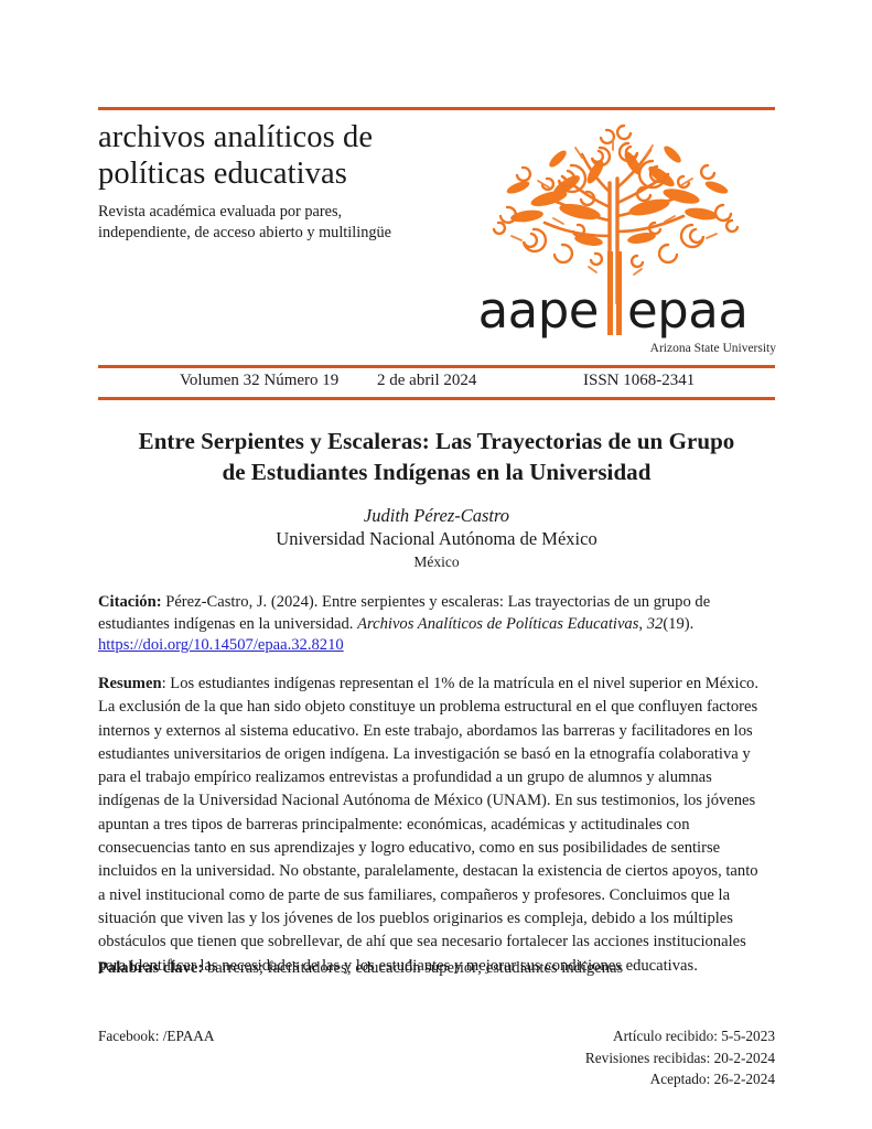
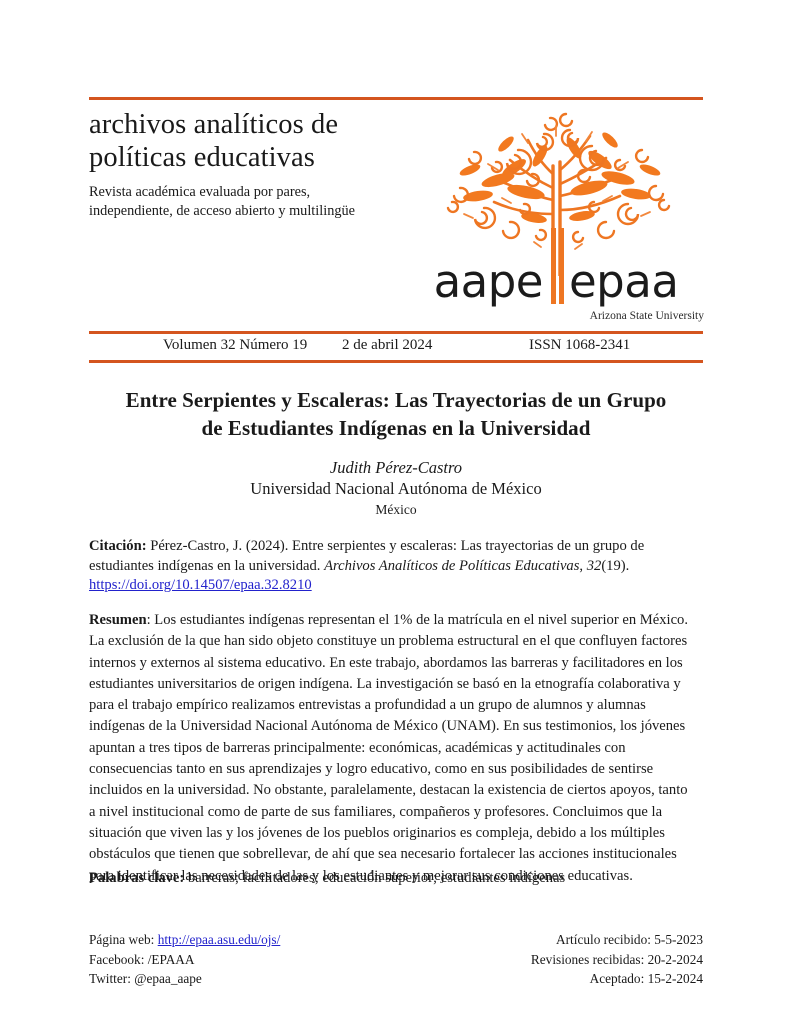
  archivos analíticos de
  políticas educativas
  Revista académica evaluada por pares,
  independiente, de acceso abierto y multilingüe
  aape
  epaa
  Arizona State University
  Volumen 32 Número 19
  2 de abril 2024
  ISSN 1068-2341
  Entre Serpientes y Escaleras: Las Trayectorias de un Grupo
  de Estudiantes Indígenas en la Universidad
  Judith Pérez-Castro
  Universidad Nacional Autónoma de México
  México
  Citación: Pérez-Castro, J. (2024). Entre serpientes y escaleras: Las trayectorias de un grupo de estudiantes indígenas en la universidad. Archivos Analíticos de Políticas Educativas, 32(19).
  https://doi.org/10.14507/epaa.32.8210
  Resumen: Los estudiantes indígenas representan el 1% de la matrícula en el nivel superior en México. La exclusión de la que han sido objeto constituye un problema estructural en el que confluyen factores internos y externos al sistema educativo. En este trabajo, abordamos las barreras y facilitadores en los estudiantes universitarios de origen indígena. La investigación se basó en la etnografía colaborativa y para el trabajo empírico realizamos entrevistas a profundidad a un grupo de alumnos y alumnas indígenas de la Universidad Nacional Autónoma de México (UNAM). En sus testimonios, los jóvenes apuntan a tres tipos de barreras principalmente: económicas, académicas y actitudinales con consecuencias tanto en sus aprendizajes y logro educativo, como en sus posibilidades de sentirse incluidos en la universidad. No obstante, paralelamente, destacan la existencia de ciertos apoyos, tanto a nivel institucional como de parte de sus familiares, compañeros y profesores. Concluimos que la situación que viven las y los jóvenes de los pueblos originarios es compleja, debido a los múltiples obstáculos que tienen que sobrellevar, de ahí que sea necesario fortalecer las acciones institucionales para identificar las necesidades de las y los estudiantes y mejorar sus condiciones educativas.
  Palabras clave: barreras; facilitadores; educación superior; estudiantes indígenas
+ Página web: http://epaa.asu.edu/ojs/
  Facebook: /EPAAA
+ Twitter: @epaa_aape
  Artículo recibido: 5-5-2023
  Revisiones recibidas: 20-2-2024
- Aceptado: 26-2-2024
+ Aceptado: 15-2-2024
